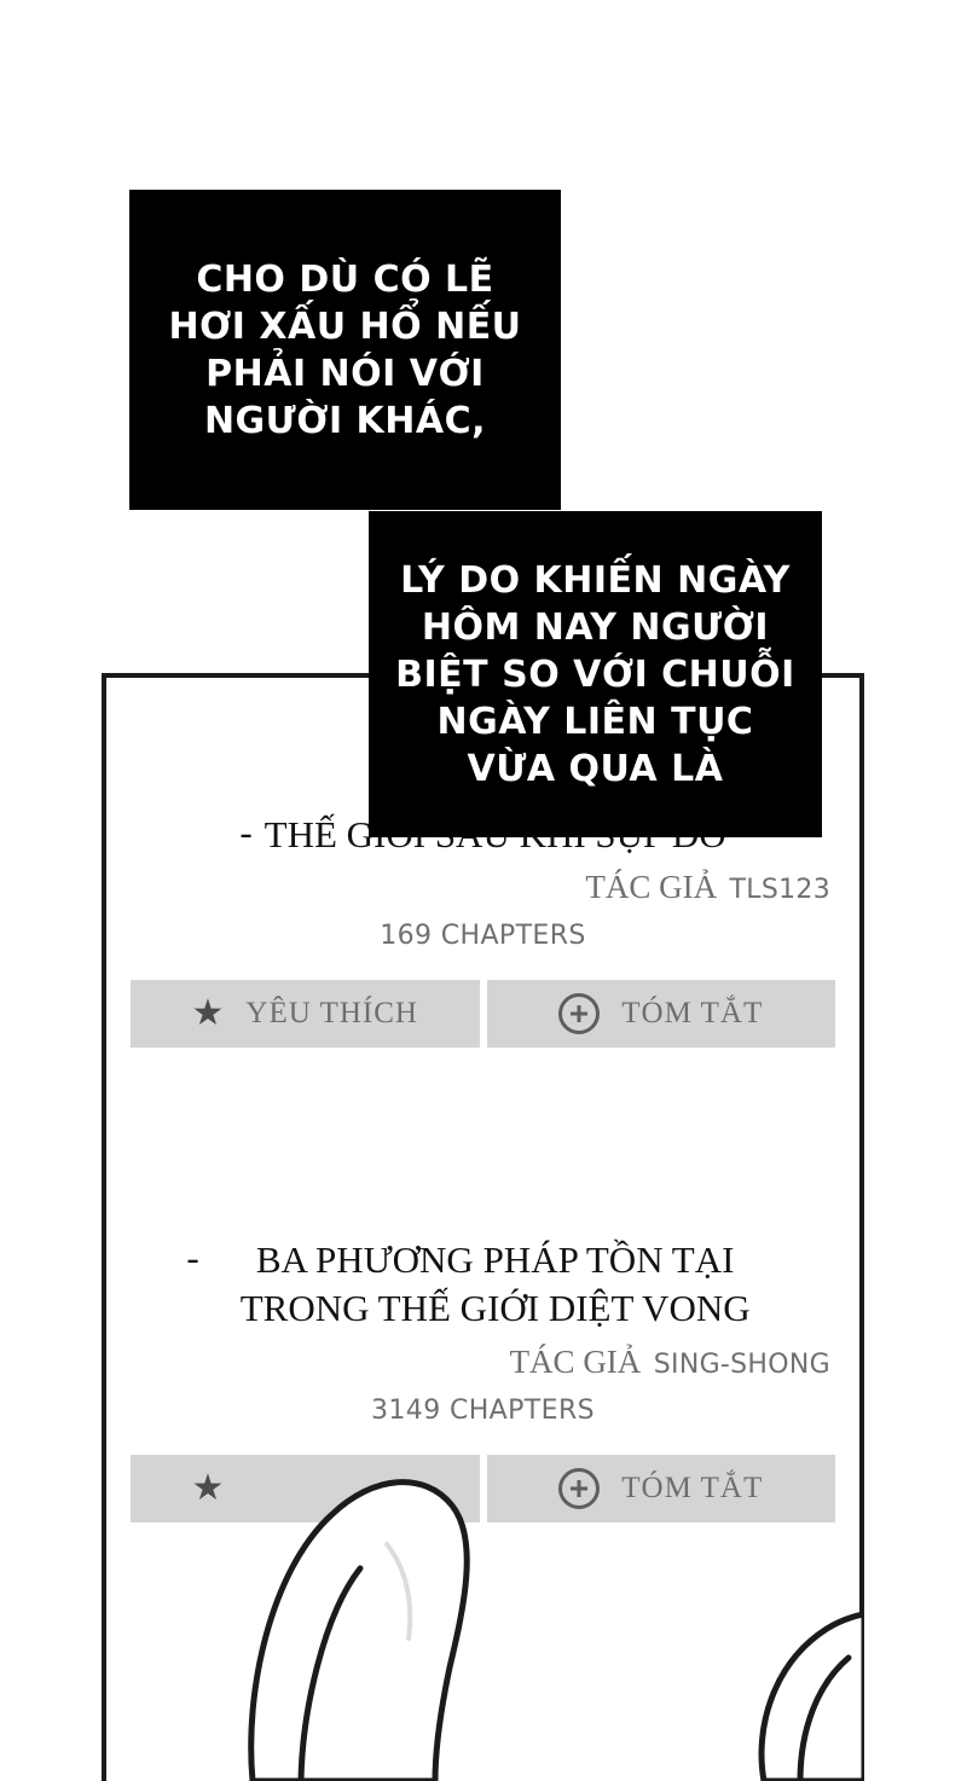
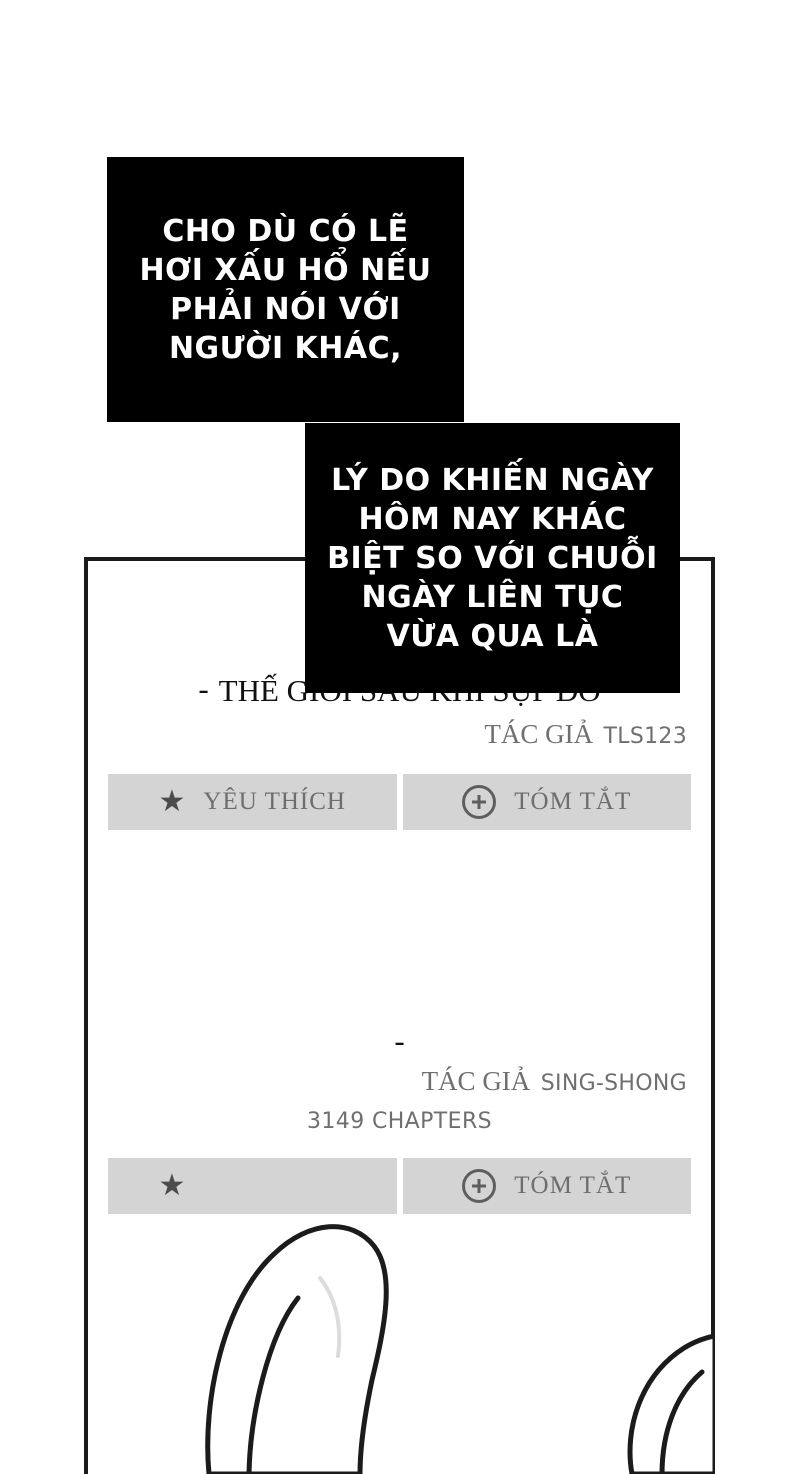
  -
  TÁC GIẢ TLS123
- 169 CHAPTERS
  ★
  YÊU THÍCH
  TÓM TẮT
  -
- BA PHƯƠNG PHÁP TỒN TẠI TRONG THẾ GIỚI DIỆT VONG
  TÁC GIẢ SING-SHONG
  3149 CHAPTERS
  ★
  TÓM TẮT
  CHO DÙ CÓ LẼ HƠI XẤU HỔ NẾU PHẢI NÓI VỚI NGƯỜI KHÁC,
- LÝ DO KHIẾN NGÀY HÔM NAY NGƯỜI BIỆT SO VỚI CHUỖI NGÀY LIÊN TỤC VỪA QUA LÀ
+ LÝ DO KHIẾN NGÀY HÔM NAY KHÁC BIỆT SO VỚI CHUỖI NGÀY LIÊN TỤC VỪA QUA LÀ
